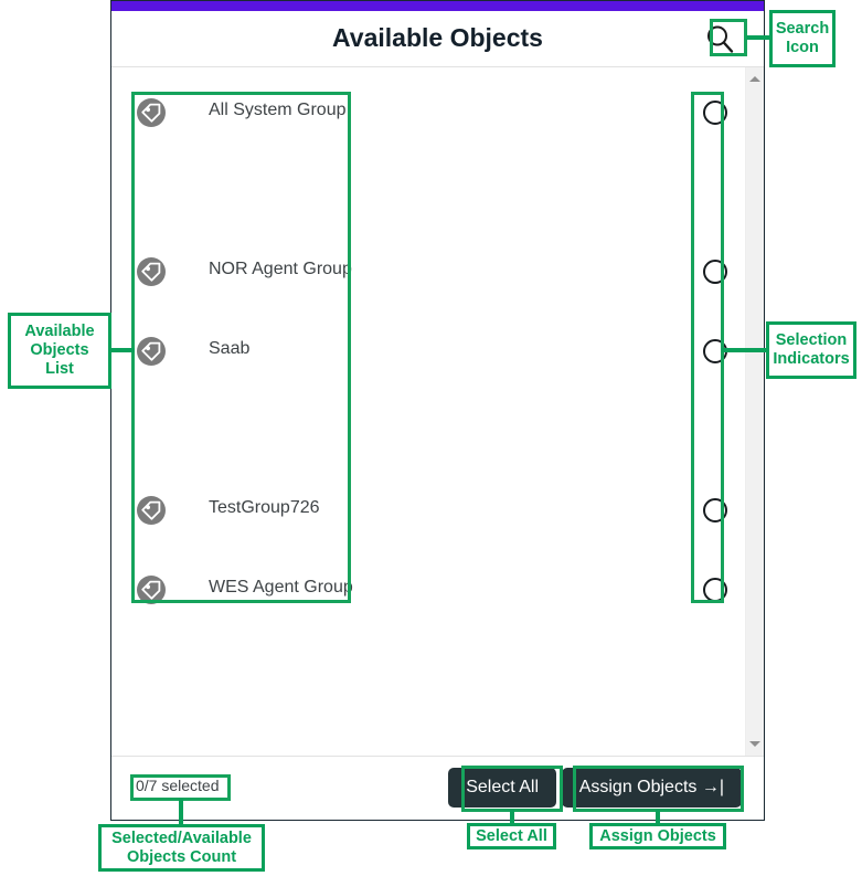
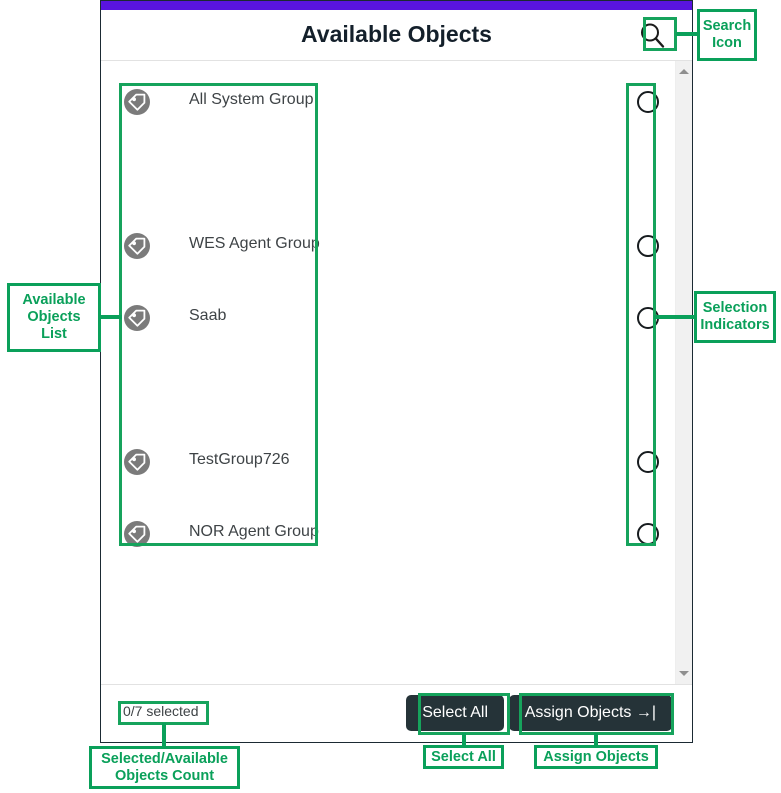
  Available Objects
  All System Group
- NOR Agent Group
+ WES Agent Group
  Saab
  TestGroup726
- WES Agent Group
+ NOR Agent Group
  0/7 selected
  Select All
  Assign Objects →|
  Search
  Icon
  Available
  Objects
  List
  Selection
  Indicators
  Selected/Available
  Objects Count
  Select All
  Assign Objects
